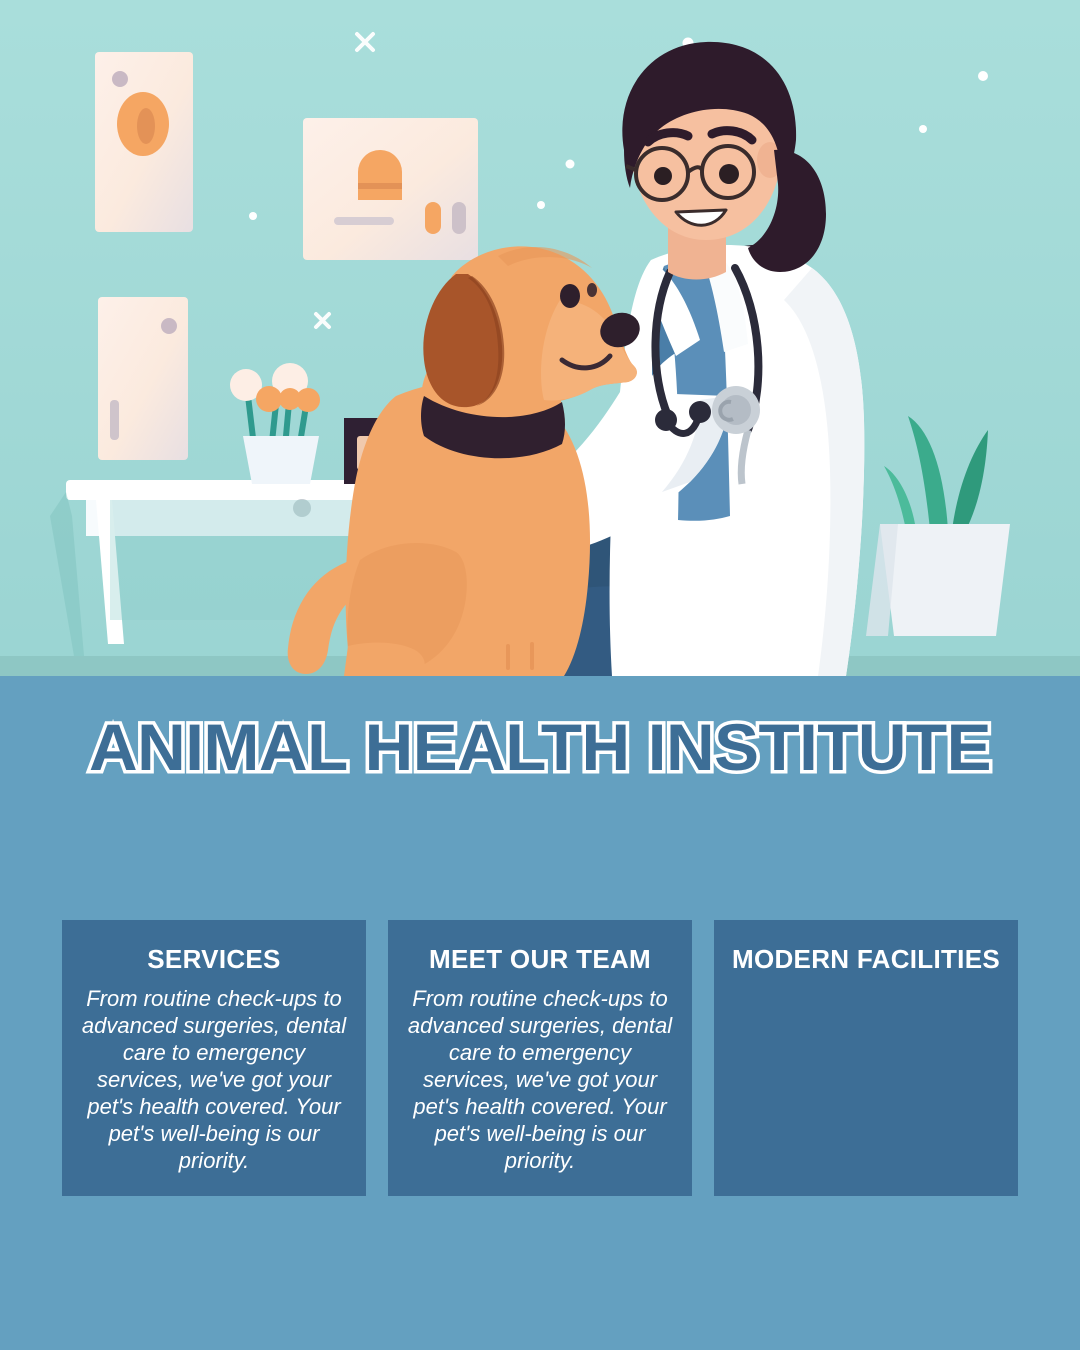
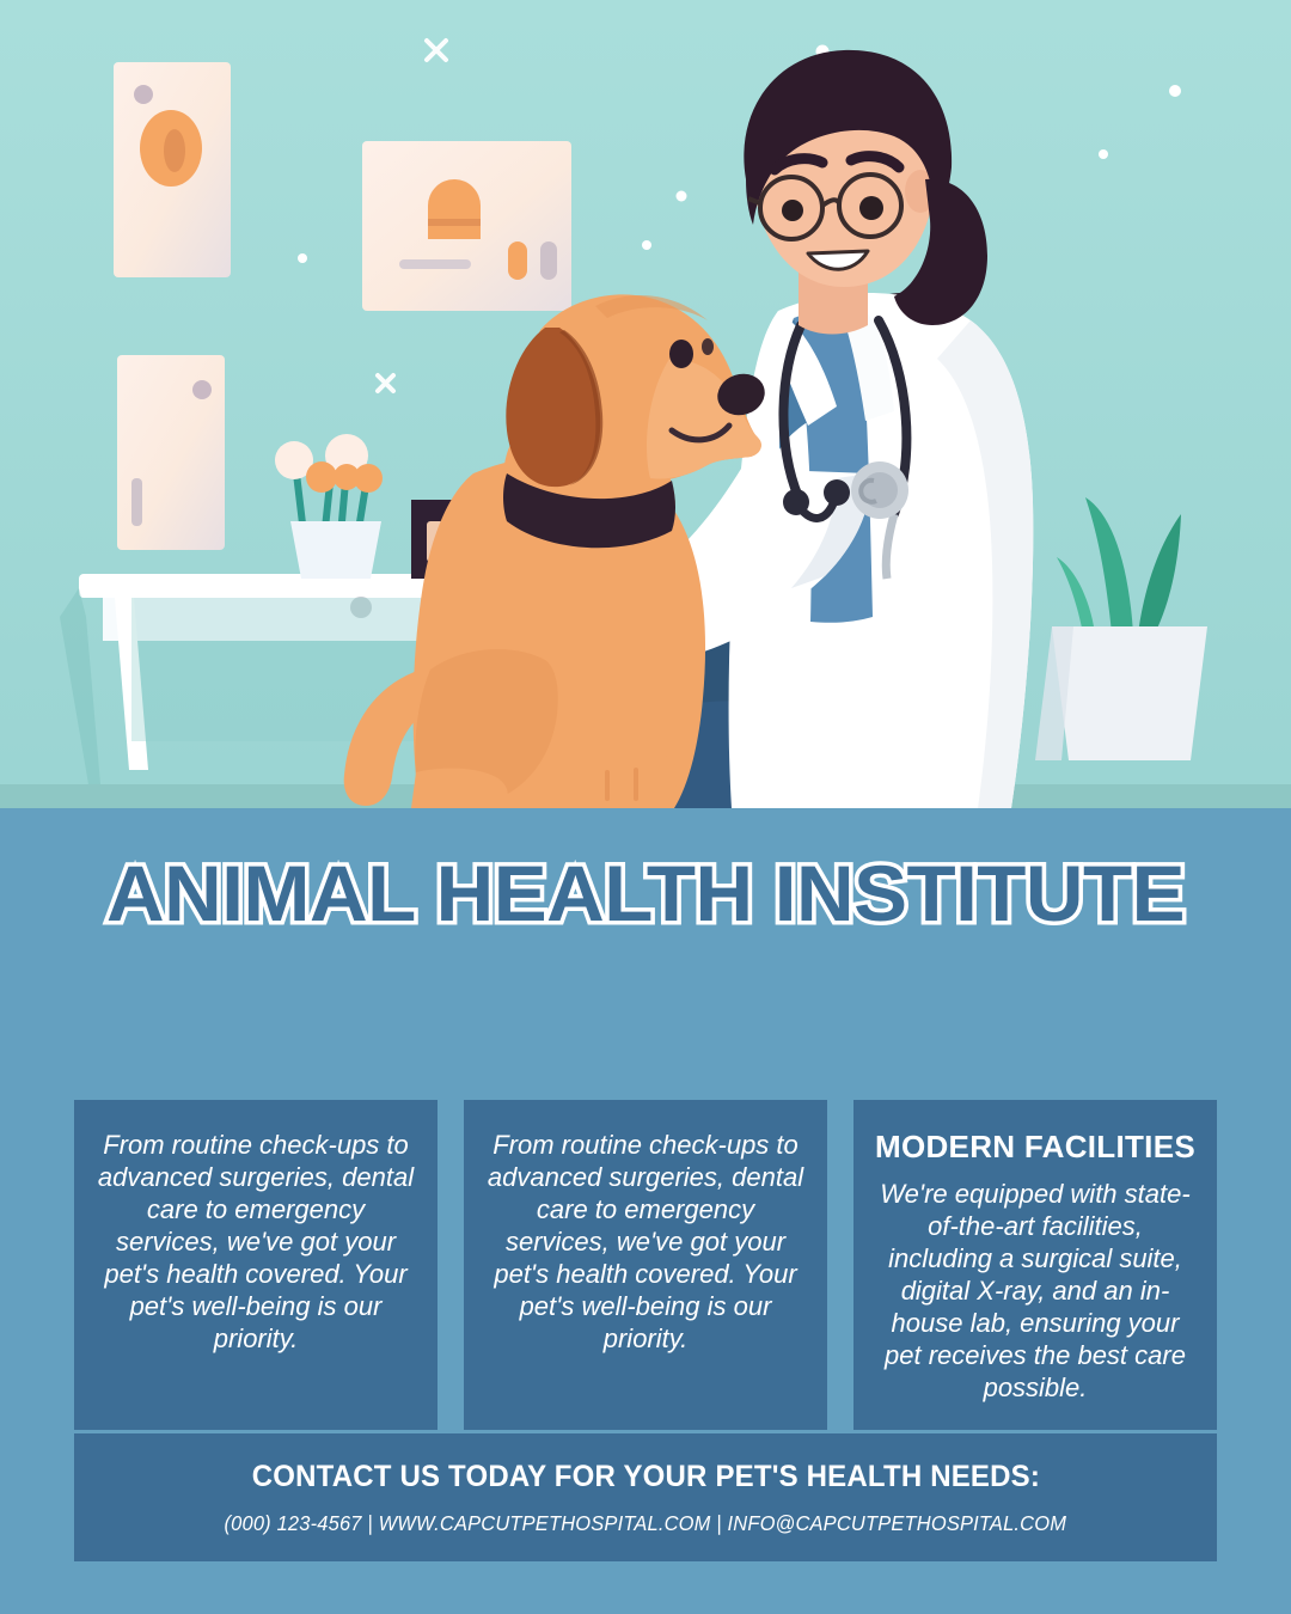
  ANIMAL HEALTH INSTITUTE
- SERVICES
  From routine check-ups to advanced surgeries, dental care to emergency services, we've got your pet's health covered. Your pet's well-being is our priority.
- MEET OUR TEAM
  From routine check-ups to advanced surgeries, dental care to emergency services, we've got your pet's health covered. Your pet's well-being is our priority.
  MODERN FACILITIES
+ We're equipped with state-of-the-art facilities, including a surgical suite, digital X-ray, and an in-house lab, ensuring your pet receives the best care possible.
+ CONTACT US TODAY FOR YOUR PET'S HEALTH NEEDS:
+ (000) 123-4567 | WWW.CAPCUTPETHOSPITAL.COM | INFO@CAPCUTPETHOSPITAL.COM
